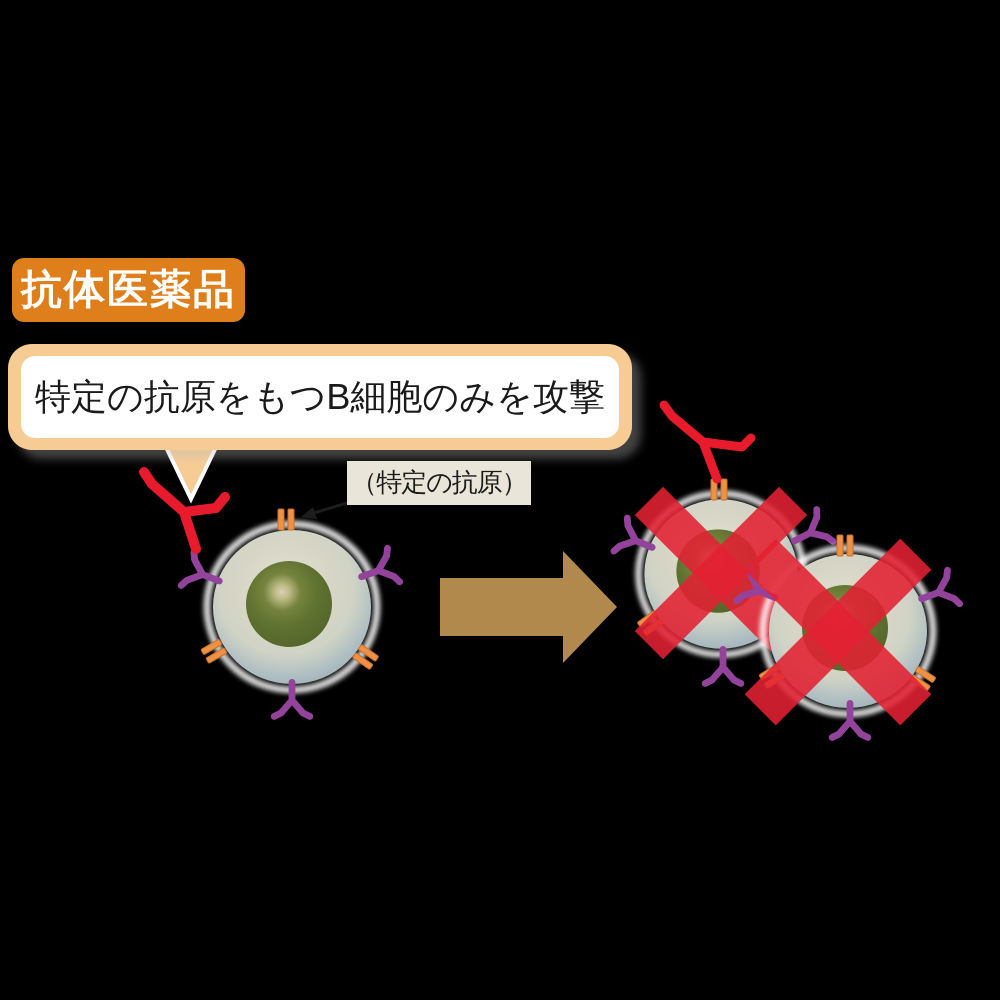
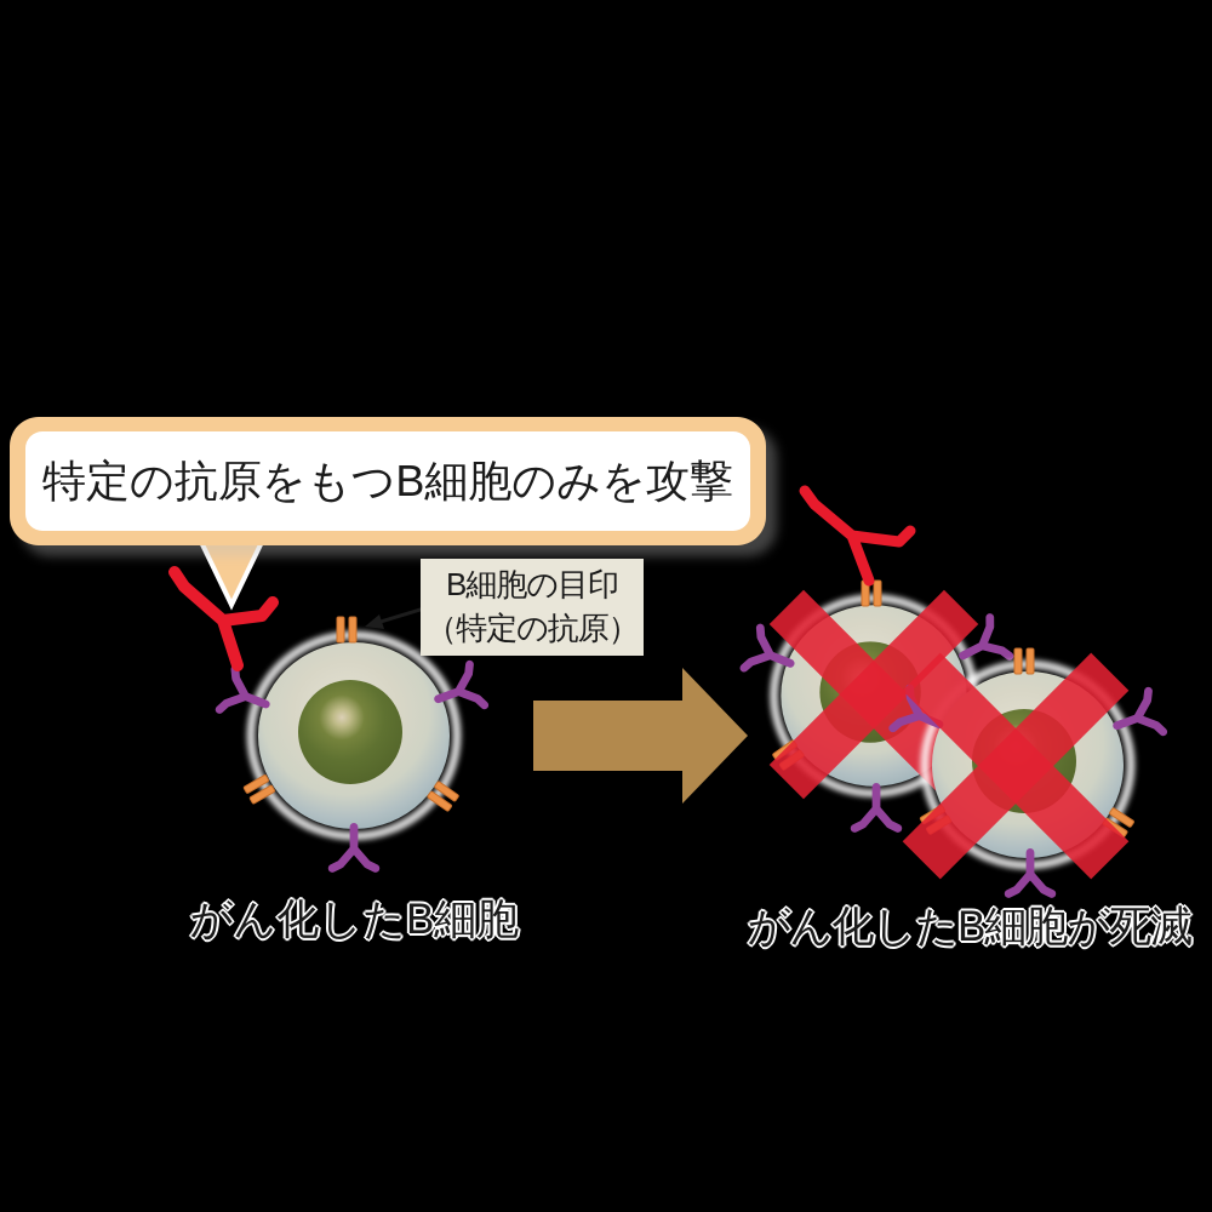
- 抗体医薬品
  特定の抗原をもつB細胞のみを攻撃
+ B細胞の目印
  （特定の抗原）
+ がん化したB細胞
+ がん化したB細胞が死滅
